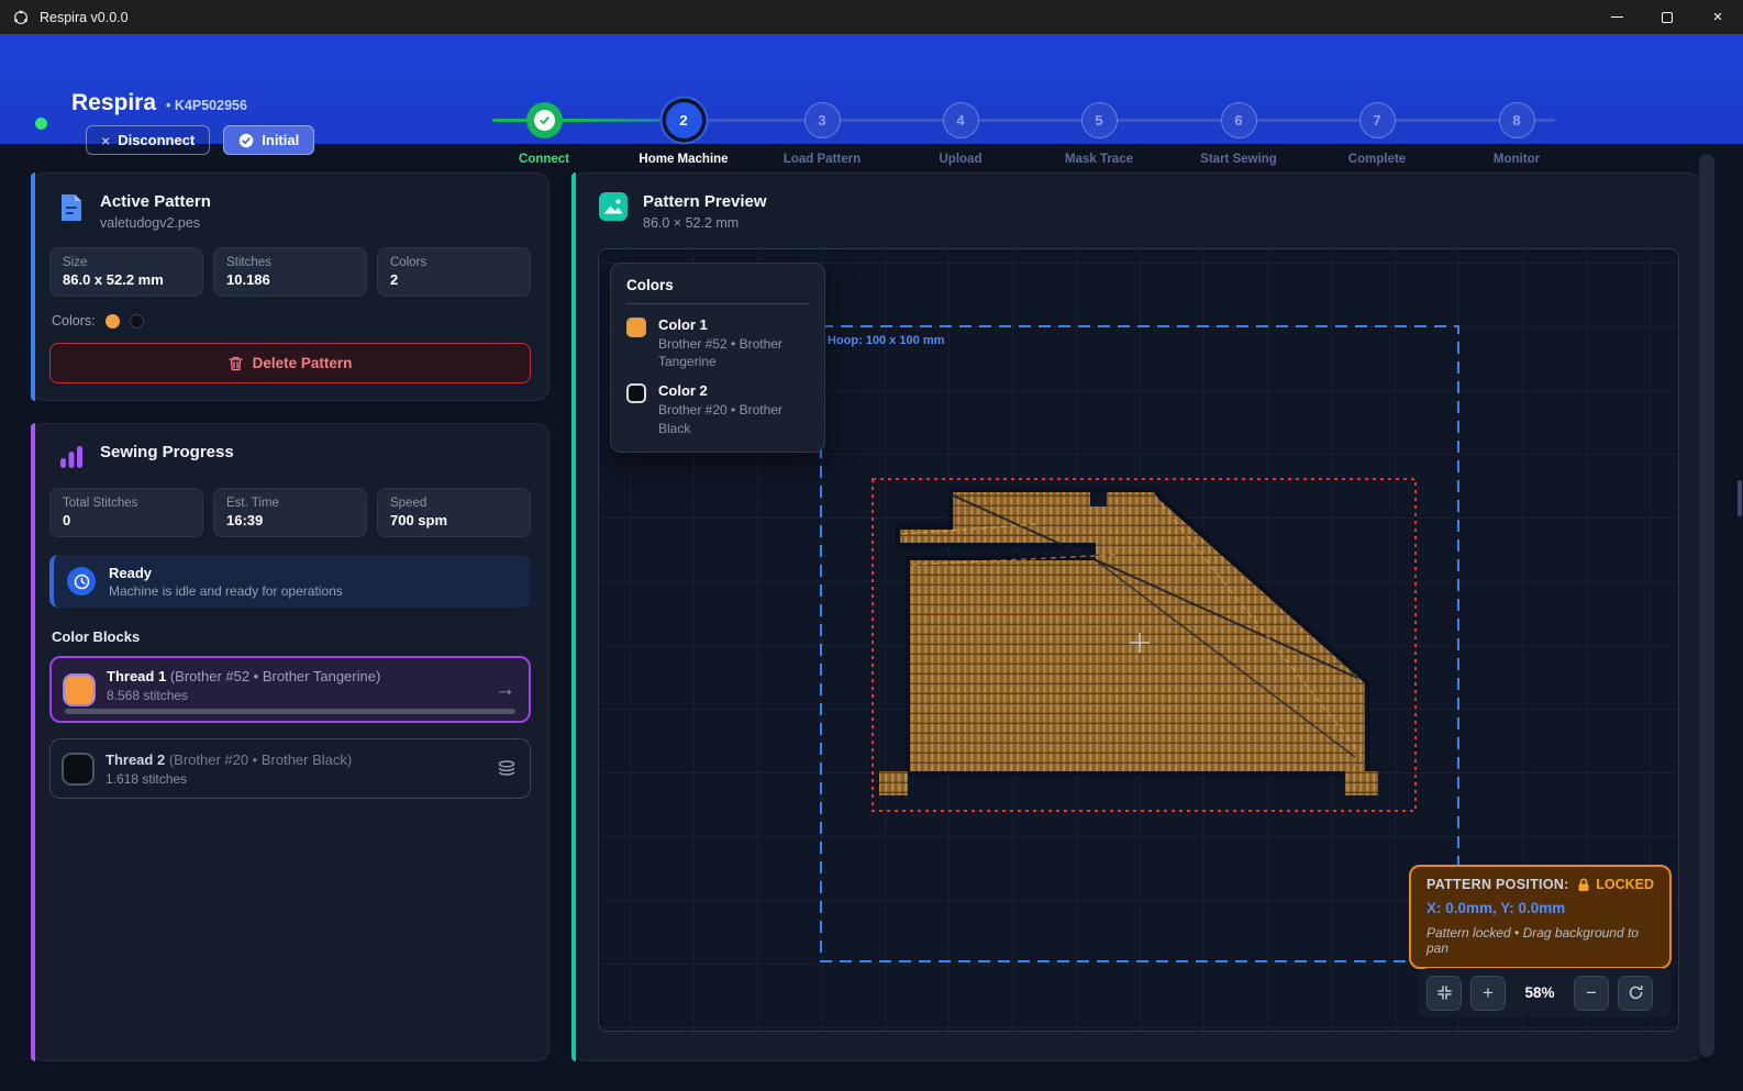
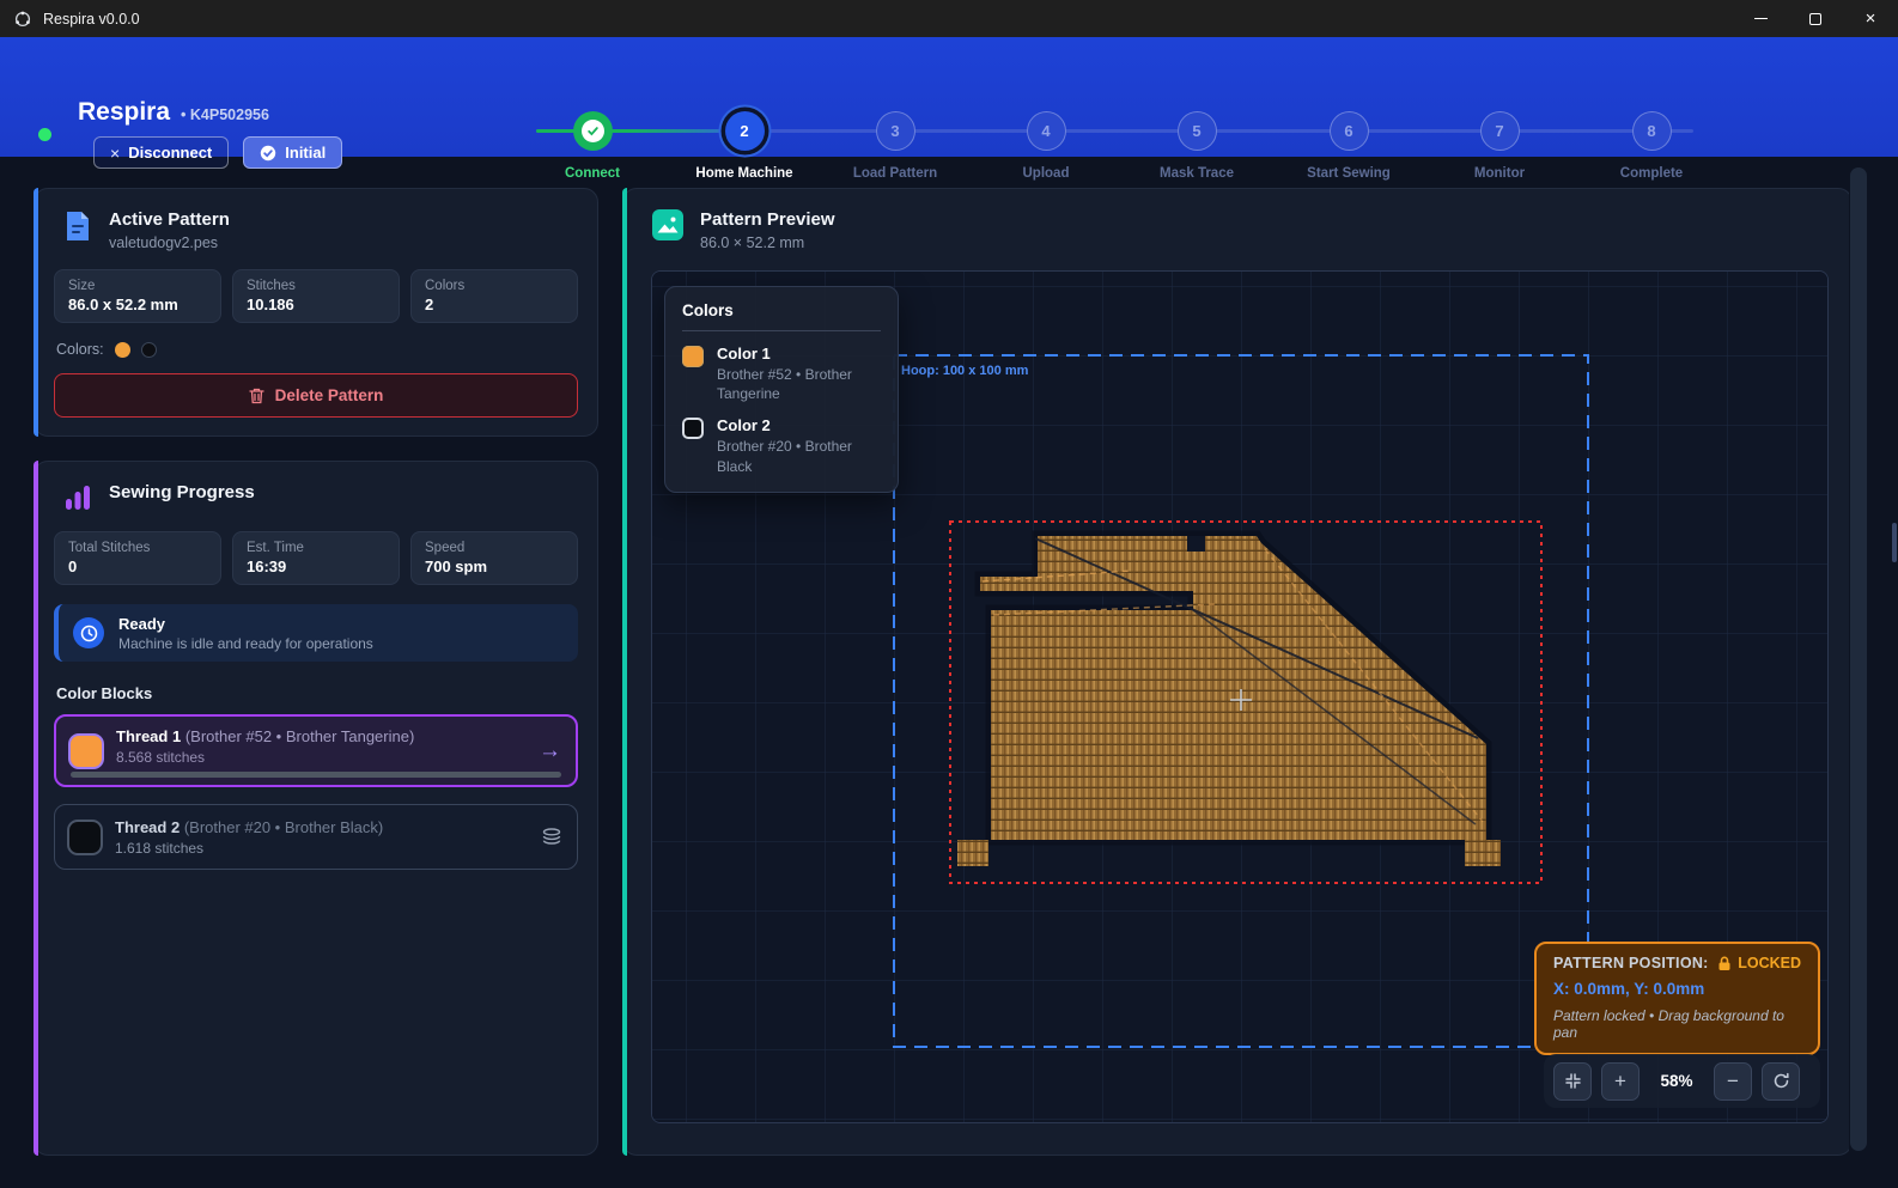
  Respira v0.0.0
  ×
  Respira
  • K4P502956
  ×
  Disconnect
  Initial
  Connect
  2
  Home Machine
  3
  Load Pattern
  4
  Upload
  5
  Mask Trace
  6
  Start Sewing
  7
- Complete
+ Monitor
  8
- Monitor
+ Complete
  Active Pattern
  valetudogv2.pes
  Size
  86.0 x 52.2 mm
  Stitches
  10.186
  Colors
  2
  Colors:
  Delete Pattern
  Sewing Progress
  Total Stitches
  0
  Est. Time
  16:39
  Speed
  700 spm
  Ready
  Machine is idle and ready for operations
  Color Blocks
  Thread 1 (Brother #52 • Brother Tangerine)
  8.568 stitches
  →
  Thread 2 (Brother #20 • Brother Black)
  1.618 stitches
  Pattern Preview
  86.0 × 52.2 mm
  Hoop: 100 x 100 mm
  Colors
  Color 1
  Brother #52 • Brother Tangerine
  Color 2
  Brother #20 • Brother Black
  PATTERN POSITION:
  LOCKED
  X: 0.0mm, Y: 0.0mm
  Pattern locked • Drag background to pan
  +
  58%
  −
